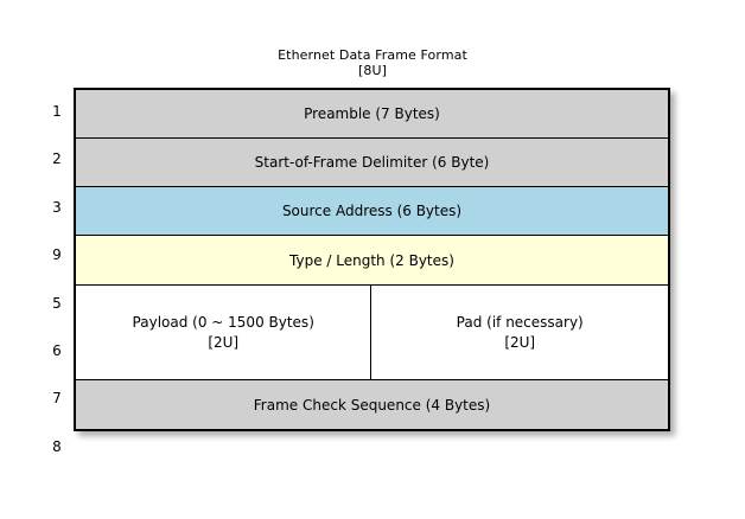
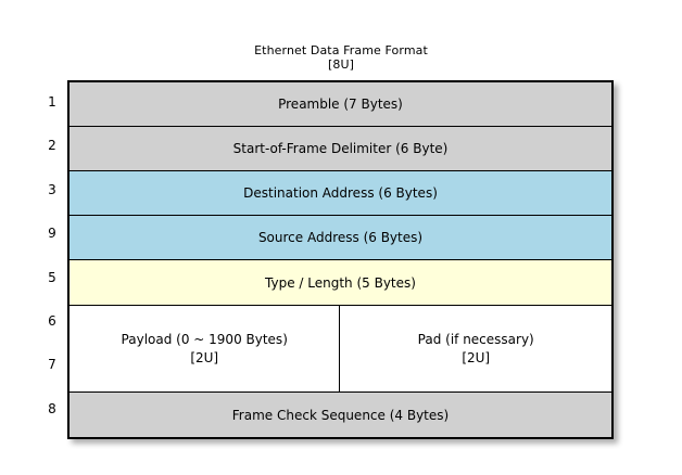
  Ethernet Data Frame Format
  [8U]
  1
  2
  3
  9
  5
  6
  7
  8
  Preamble (7 Bytes)
  Start-of-Frame Delimiter (6 Byte)
+ Destination Address (6 Bytes)
  Source Address (6 Bytes)
- Type / Length (2 Bytes)
+ Type / Length (5 Bytes)
- Payload (0 ~ 1500 Bytes) [2U]	Pad (if necessary) [2U]
+ Payload (0 ~ 1900 Bytes) [2U]	Pad (if necessary) [2U]
  Frame Check Sequence (4 Bytes)
